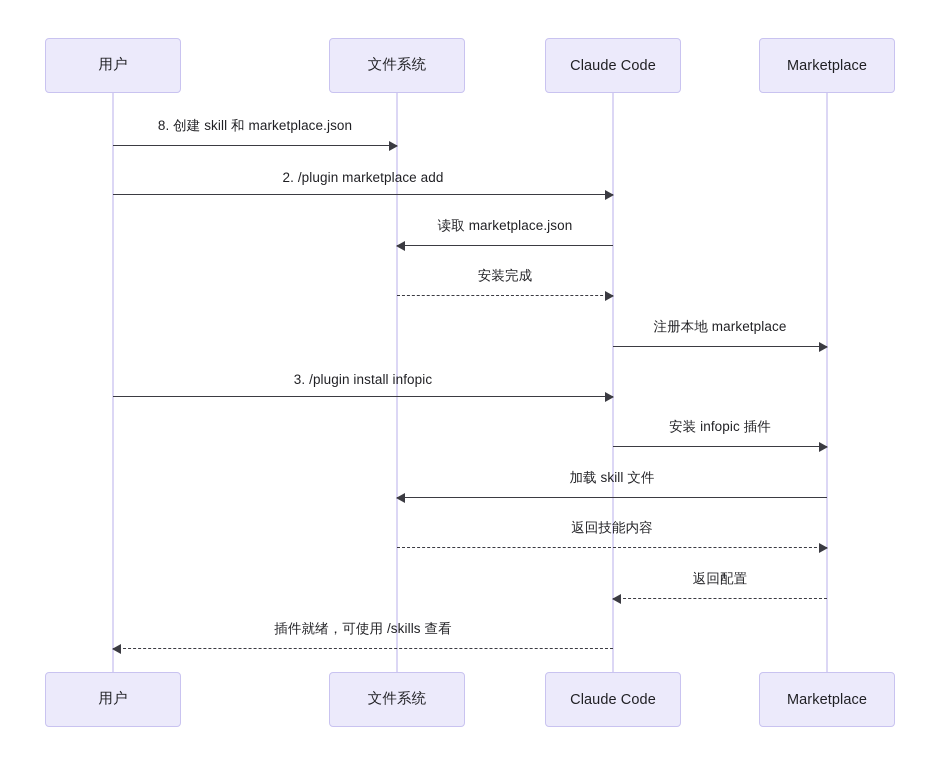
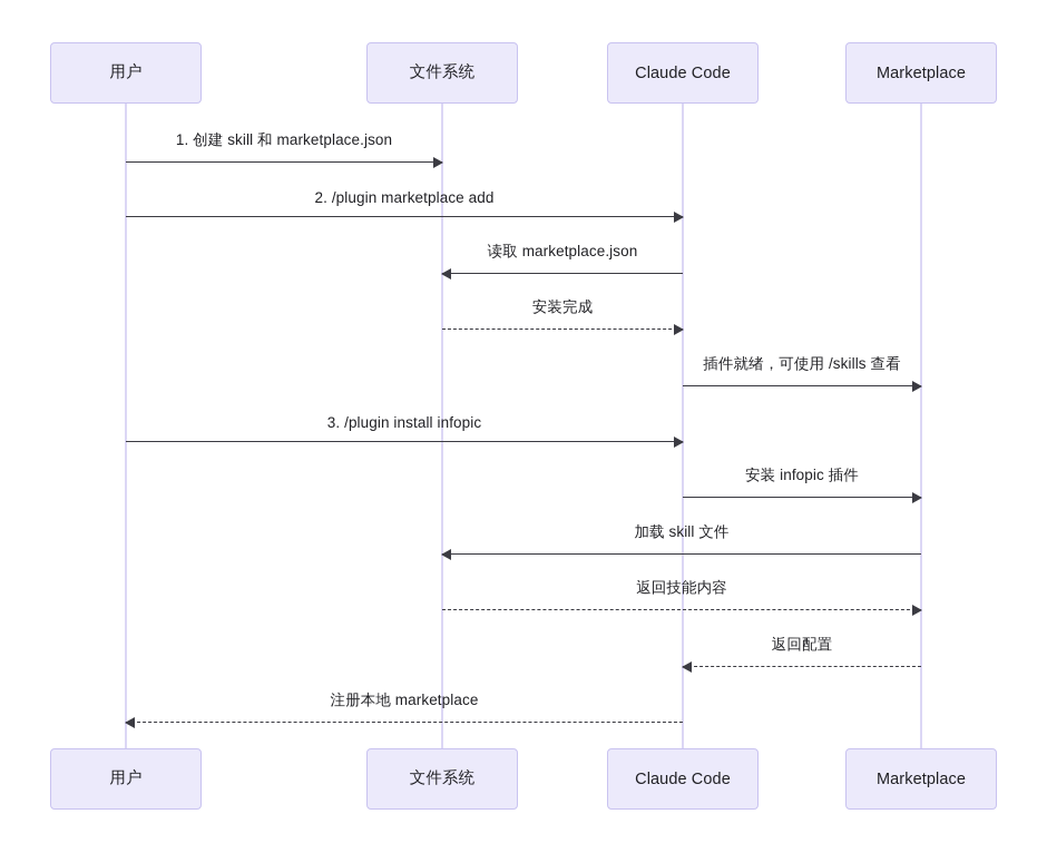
  用户
  文件系统
  Claude Code
  Marketplace
  用户
  文件系统
  Claude Code
  Marketplace
- 8. 创建 skill 和 marketplace.json
+ 1. 创建 skill 和 marketplace.json
  2. /plugin marketplace add
  读取 marketplace.json
  安装完成
- 注册本地 marketplace
+ 插件就绪，可使用 /skills 查看
  3. /plugin install infopic
  安装 infopic 插件
  加载 skill 文件
  返回技能内容
  返回配置
- 插件就绪，可使用 /skills 查看
+ 注册本地 marketplace
